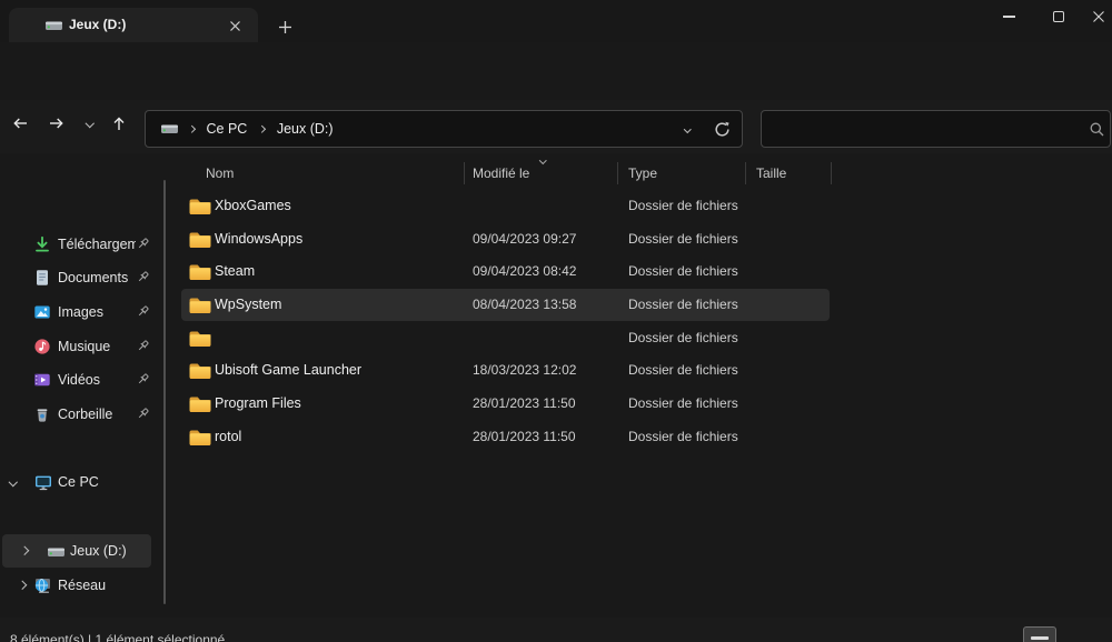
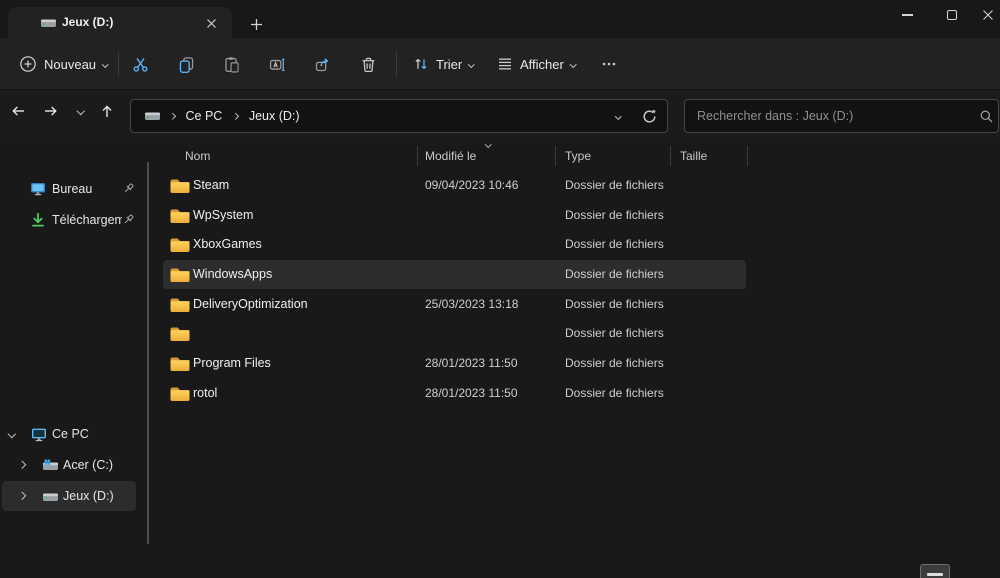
  Jeux (D:)
+ Nouveau
+ Trier
+ Afficher
  Ce PC
  Jeux (D:)
+ Rechercher dans : Jeux (D:)
  Nom
  Modifié le
  Type
  Taille
- XboxGames
+ Steam
+ 09/04/2023 10:46
  Dossier de fichiers
- WindowsApps
+ WpSystem
- 09/04/2023 09:27
  Dossier de fichiers
- Steam
+ XboxGames
- 09/04/2023 08:42
  Dossier de fichiers
- WpSystem
+ WindowsApps
- 08/04/2023 13:58
  Dossier de fichiers
+ DeliveryOptimization
+ 25/03/2023 13:18
  Dossier de fichiers
- Ubisoft Game Launcher
- 18/03/2023 12:02
  Dossier de fichiers
  Program Files
  28/01/2023 11:50
  Dossier de fichiers
  rotol
  28/01/2023 11:50
  Dossier de fichiers
+ Bureau
  Téléchargem
- Documents
- Images
- Musique
- Vidéos
- Corbeille
  Ce PC
+ Acer (C:)
  Jeux (D:)
- Réseau
- 8 élément(s) | 1 élément sélectionné
